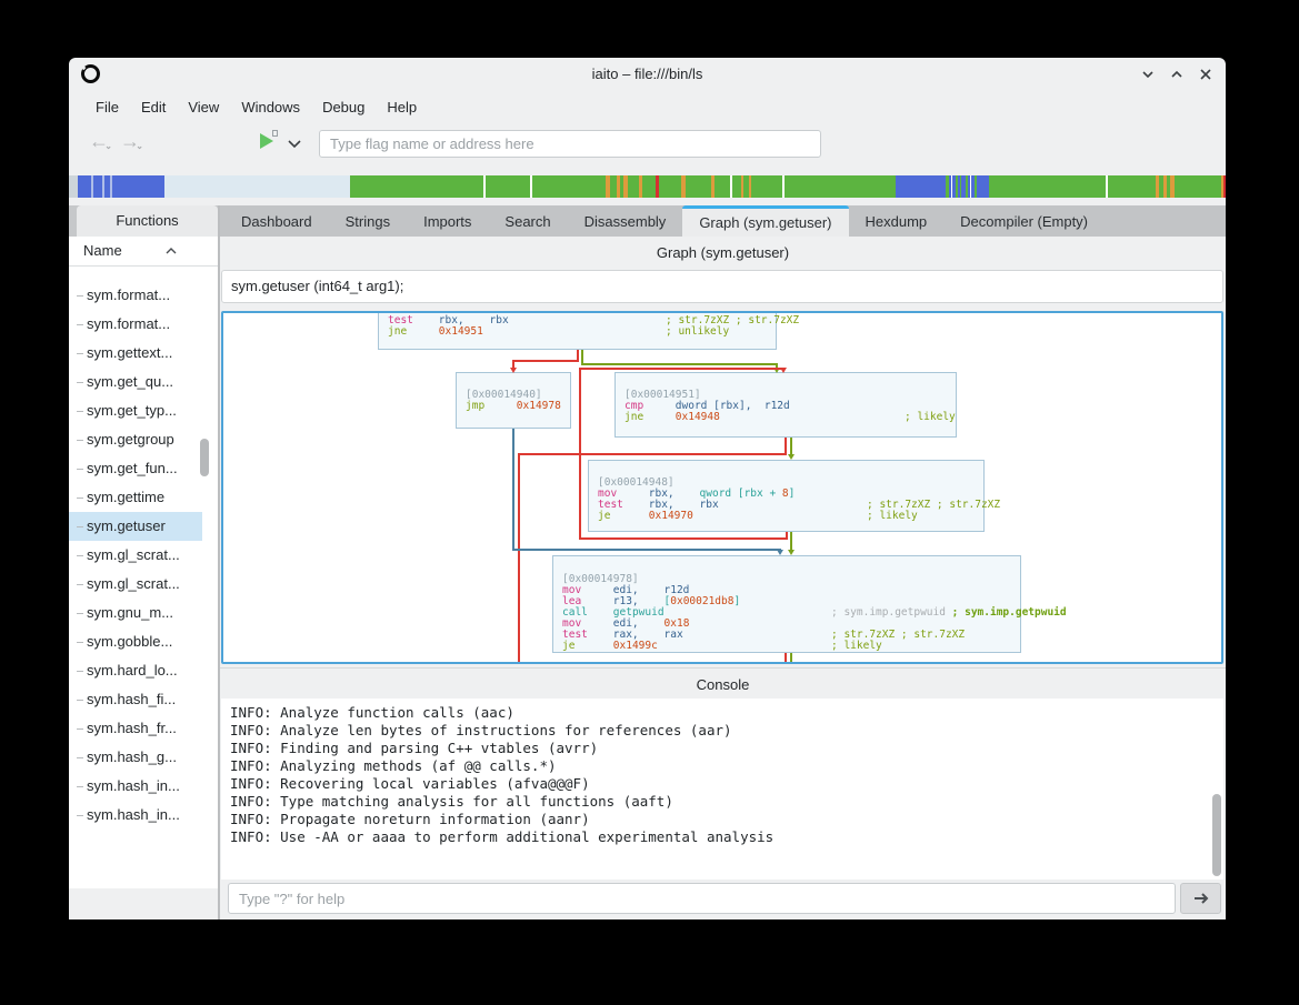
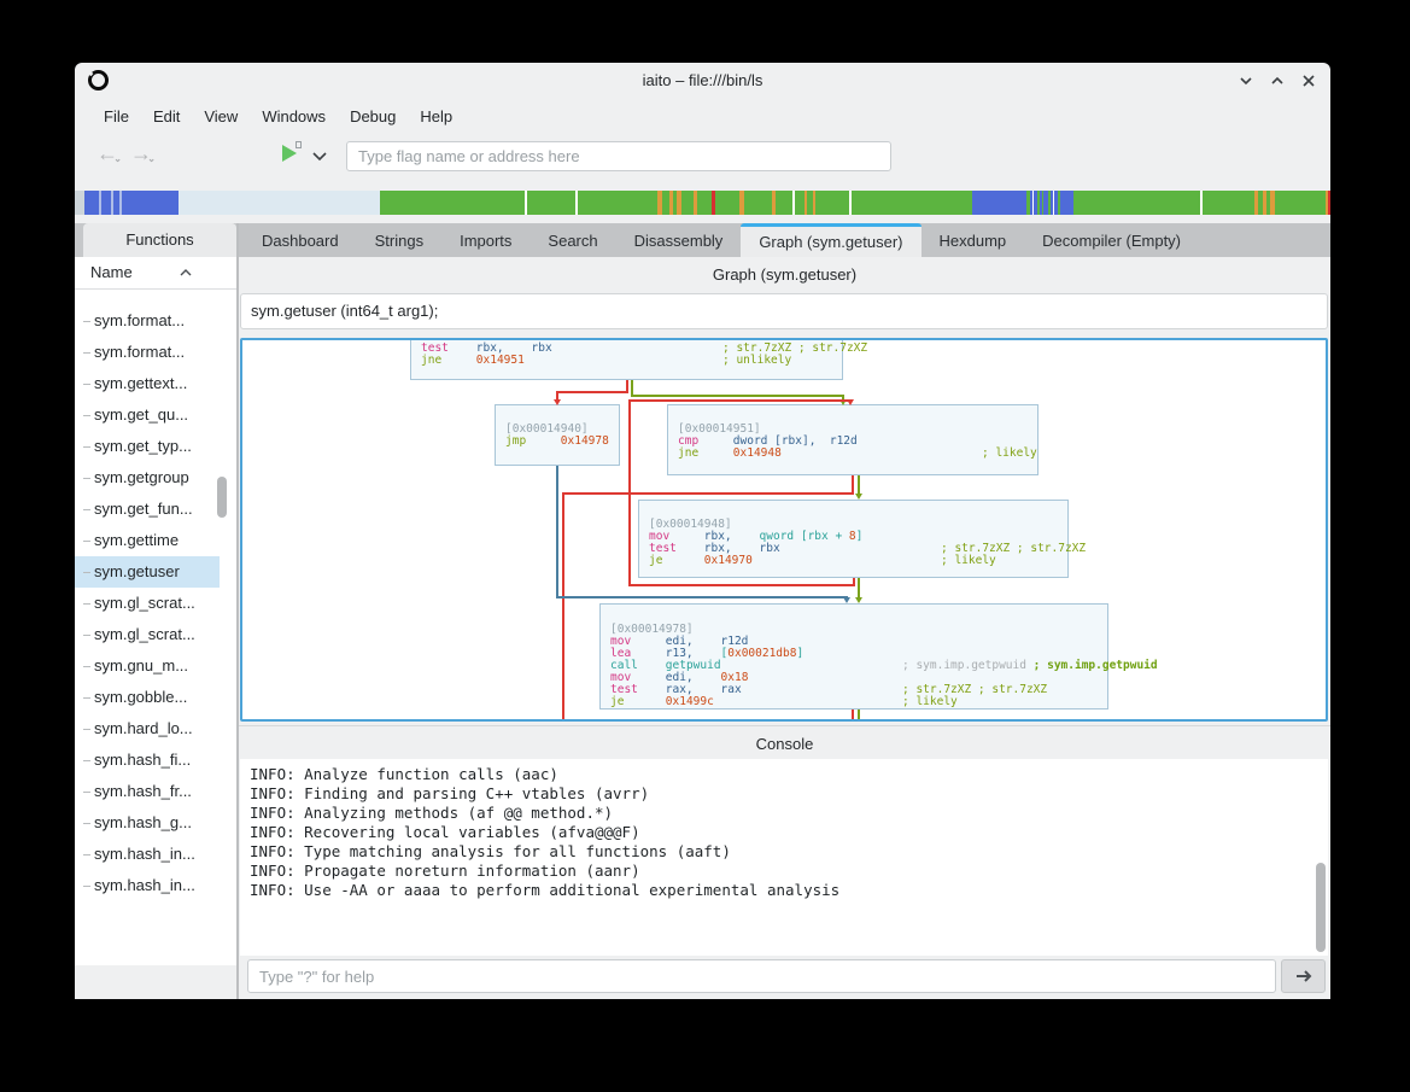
  iaito – file:///bin/ls
  File
  Edit
  View
  Windows
  Debug
  Help
  ←
  ⌄
  →
  ⌄
  Type flag name or address here
  Functions
  Name
  sym.format...
  sym.format...
  sym.gettext...
  sym.get_qu...
  sym.get_typ...
  sym.getgroup
  sym.get_fun...
  sym.gettime
  sym.getuser
  sym.gl_scrat...
  sym.gl_scrat...
  sym.gnu_m...
  sym.gobble...
  sym.hard_lo...
  sym.hash_fi...
  sym.hash_fr...
  sym.hash_g...
  sym.hash_in...
  sym.hash_in...
  Dashboard
  Strings
  Imports
  Search
  Disassembly
  Graph (sym.getuser)
  Hexdump
  Decompiler (Empty)
  Graph (sym.getuser)
  sym.getuser (int64_t arg1);
  test rbx, rbx
  ; str.7zXZ ; str.7zXZ
  jne 0x14951
  ; unlikely
  [0x00014940]
  jmp 0x14978
  [0x00014951]
  cmp dword [rbx], r12d
  jne 0x14948
  ; likely
  [0x00014948]
  mov rbx, qword [rbx + 8]
  test rbx, rbx
  ; str.7zXZ ; str.7zXZ
  je 0x14970
  ; likely
  [0x00014978]
  mov edi, r12d
  lea r13, [0x00021db8]
  call getpwuid
  ; sym.imp.getpwuid ; sym.imp.getpwuid
  mov edi, 0x18
  test rax, rax
  ; str.7zXZ ; str.7zXZ
  je 0x1499c
  ; likely
  Console
  INFO: Analyze function calls (aac)
- INFO: Analyze len bytes of instructions for references (aar)
  INFO: Finding and parsing C++ vtables (avrr)
- INFO: Analyzing methods (af @@ calls.*)
+ INFO: Analyzing methods (af @@ method.*)
  INFO: Recovering local variables (afva@@@F)
  INFO: Type matching analysis for all functions (aaft)
  INFO: Propagate noreturn information (aanr)
  INFO: Use -AA or aaaa to perform additional experimental analysis
  Type "?" for help
